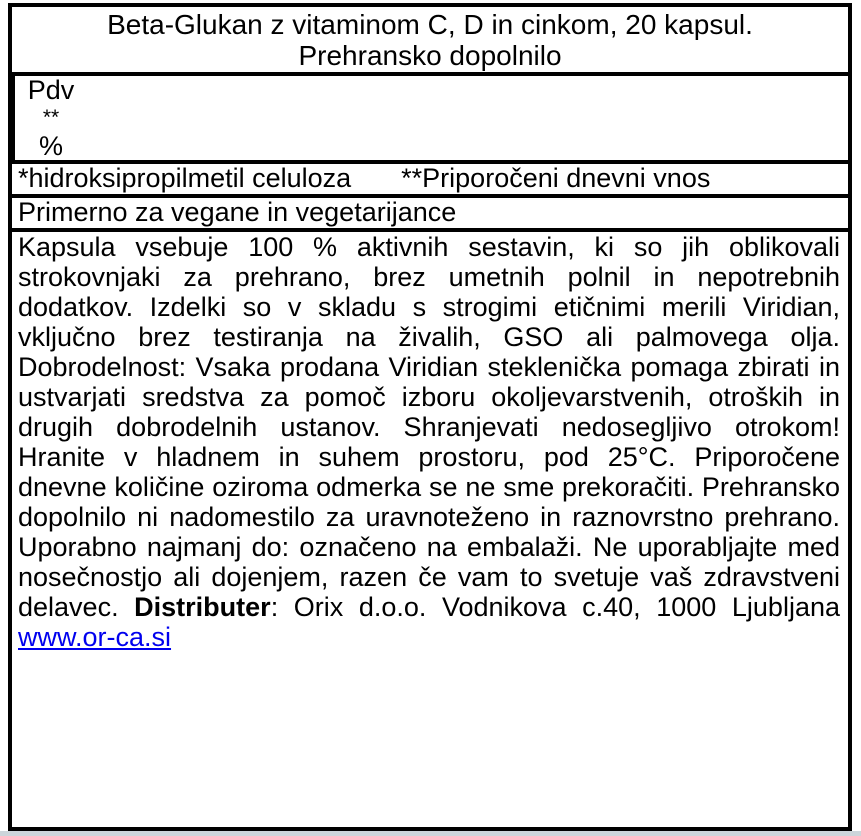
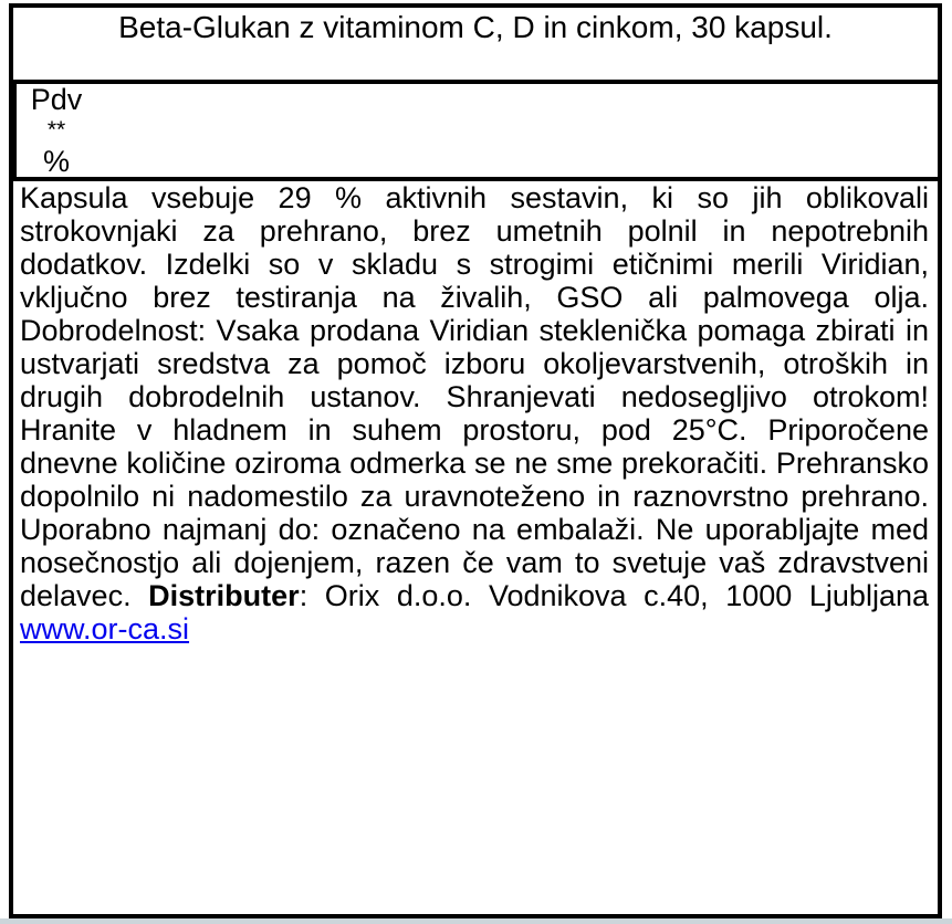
- Beta-Glukan z vitaminom C, D in cinkom, 20 kapsul.
+ Beta-Glukan z vitaminom C, D in cinkom, 30 kapsul.
- Prehransko dopolnilo
  Pdv
  **
  %
- *hidroksipropilmetil celuloza **Priporočeni dnevni vnos
- Primerno za vegane in vegetarijance
- Kapsula vsebuje 100 % aktivnih sestavin, ki so jih oblikovali strokovnjaki za prehrano, brez umetnih polnil in nepotrebnih dodatkov. Izdelki so v skladu s strogimi etičnimi merili Viridian, vključno brez testiranja na živalih, GSO ali palmovega olja. Dobrodelnost: Vsaka prodana Viridian steklenička pomaga zbirati in ustvarjati sredstva za pomoč izboru okoljevarstvenih, otroških in drugih dobrodelnih ustanov. Shranjevati nedosegljivo otrokom! Hranite v hladnem in suhem prostoru, pod 25°C. Priporočene dnevne količine oziroma odmerka se ne sme prekoračiti. Prehransko dopolnilo ni nadomestilo za uravnoteženo in raznovrstno prehrano. Uporabno najmanj do: označeno na embalaži. Ne uporabljajte med nosečnostjo ali dojenjem, razen če vam to svetuje vaš zdravstveni delavec. Distributer: Orix d.o.o. Vodnikova c.40, 1000 Ljubljana www.or-ca.si
+ Kapsula vsebuje 29 % aktivnih sestavin, ki so jih oblikovali strokovnjaki za prehrano, brez umetnih polnil in nepotrebnih dodatkov. Izdelki so v skladu s strogimi etičnimi merili Viridian, vključno brez testiranja na živalih, GSO ali palmovega olja. Dobrodelnost: Vsaka prodana Viridian steklenička pomaga zbirati in ustvarjati sredstva za pomoč izboru okoljevarstvenih, otroških in drugih dobrodelnih ustanov. Shranjevati nedosegljivo otrokom! Hranite v hladnem in suhem prostoru, pod 25°C. Priporočene dnevne količine oziroma odmerka se ne sme prekoračiti. Prehransko dopolnilo ni nadomestilo za uravnoteženo in raznovrstno prehrano. Uporabno najmanj do: označeno na embalaži. Ne uporabljajte med nosečnostjo ali dojenjem, razen če vam to svetuje vaš zdravstveni delavec. Distributer: Orix d.o.o. Vodnikova c.40, 1000 Ljubljana www.or-ca.si
